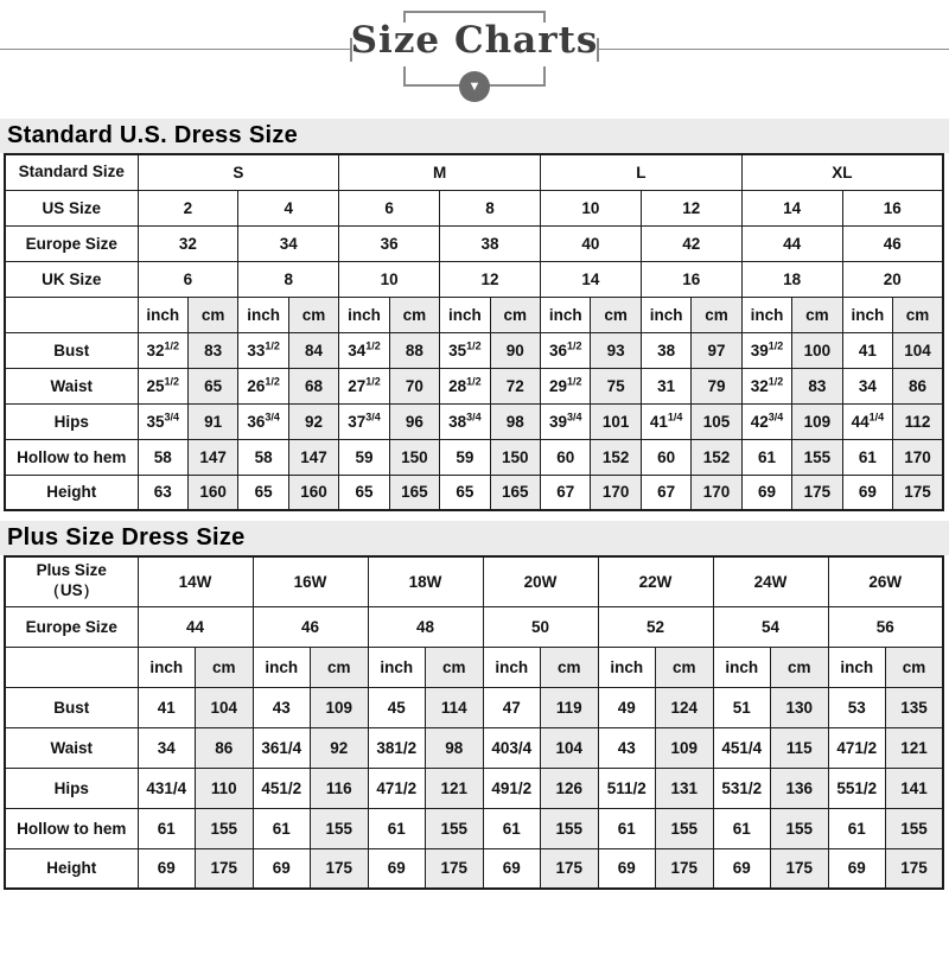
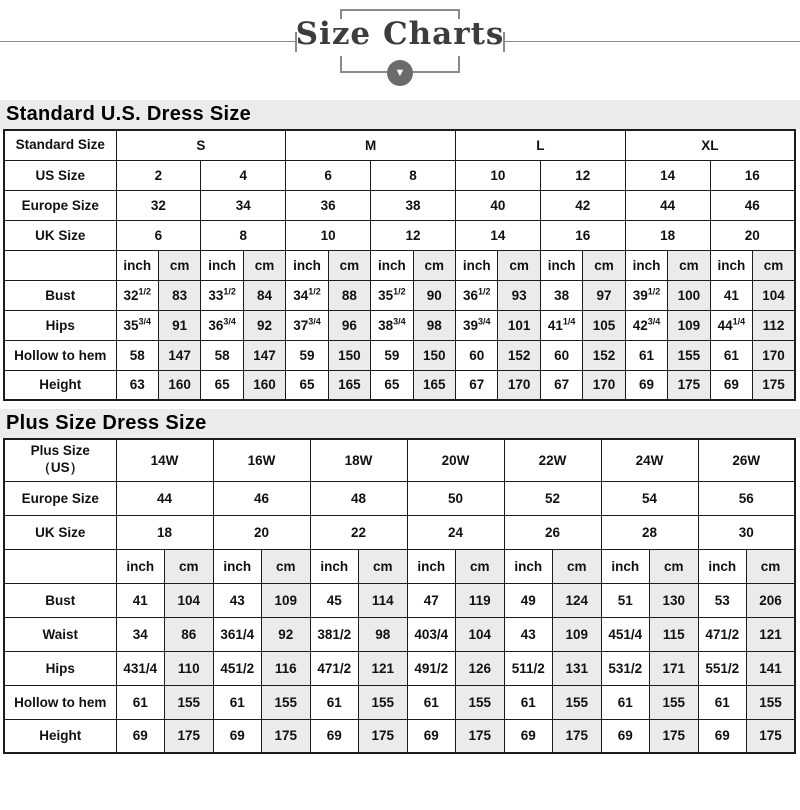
  Size Charts
  ▼
  Standard U.S. Dress Size
  Standard Size	S	M	L	XL
  US Size	2	4	6	8	10	12	14	16
  Europe Size	32	34	36	38	40	42	44	46
  UK Size	6	8	10	12	14	16	18	20
  	inch	cm	inch	cm	inch	cm	inch	cm	inch	cm	inch	cm	inch	cm	inch	cm
  Bust	321/2	83	331/2	84	341/2	88	351/2	90	361/2	93	38	97	391/2	100	41	104
- Waist	251/2	65	261/2	68	271/2	70	281/2	72	291/2	75	31	79	321/2	83	34	86
  Hips	353/4	91	363/4	92	373/4	96	383/4	98	393/4	101	411/4	105	423/4	109	441/4	112
  Hollow to hem	58	147	58	147	59	150	59	150	60	152	60	152	61	155	61	170
  Height	63	160	65	160	65	165	65	165	67	170	67	170	69	175	69	175
  Plus Size Dress Size
  Plus Size （US）	14W	16W	18W	20W	22W	24W	26W
  Europe Size	44	46	48	50	52	54	56
+ UK Size	18	20	22	24	26	28	30
  	inch	cm	inch	cm	inch	cm	inch	cm	inch	cm	inch	cm	inch	cm
- Bust	41	104	43	109	45	114	47	119	49	124	51	130	53	135
+ Bust	41	104	43	109	45	114	47	119	49	124	51	130	53	206
  Waist	34	86	361/4	92	381/2	98	403/4	104	43	109	451/4	115	471/2	121
- Hips	431/4	110	451/2	116	471/2	121	491/2	126	511/2	131	531/2	136	551/2	141
+ Hips	431/4	110	451/2	116	471/2	121	491/2	126	511/2	131	531/2	171	551/2	141
  Hollow to hem	61	155	61	155	61	155	61	155	61	155	61	155	61	155
  Height	69	175	69	175	69	175	69	175	69	175	69	175	69	175
